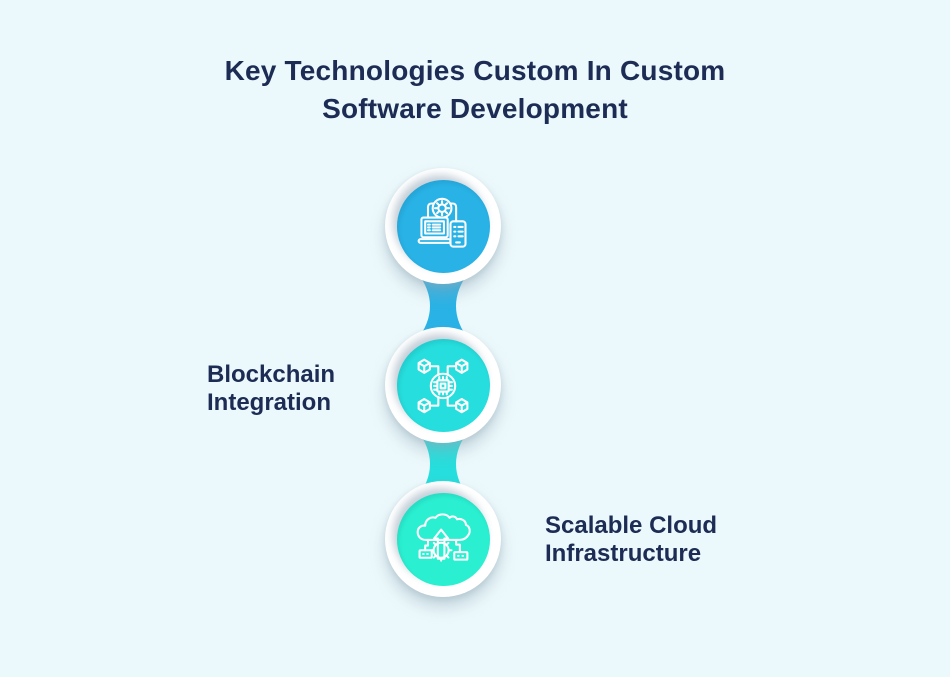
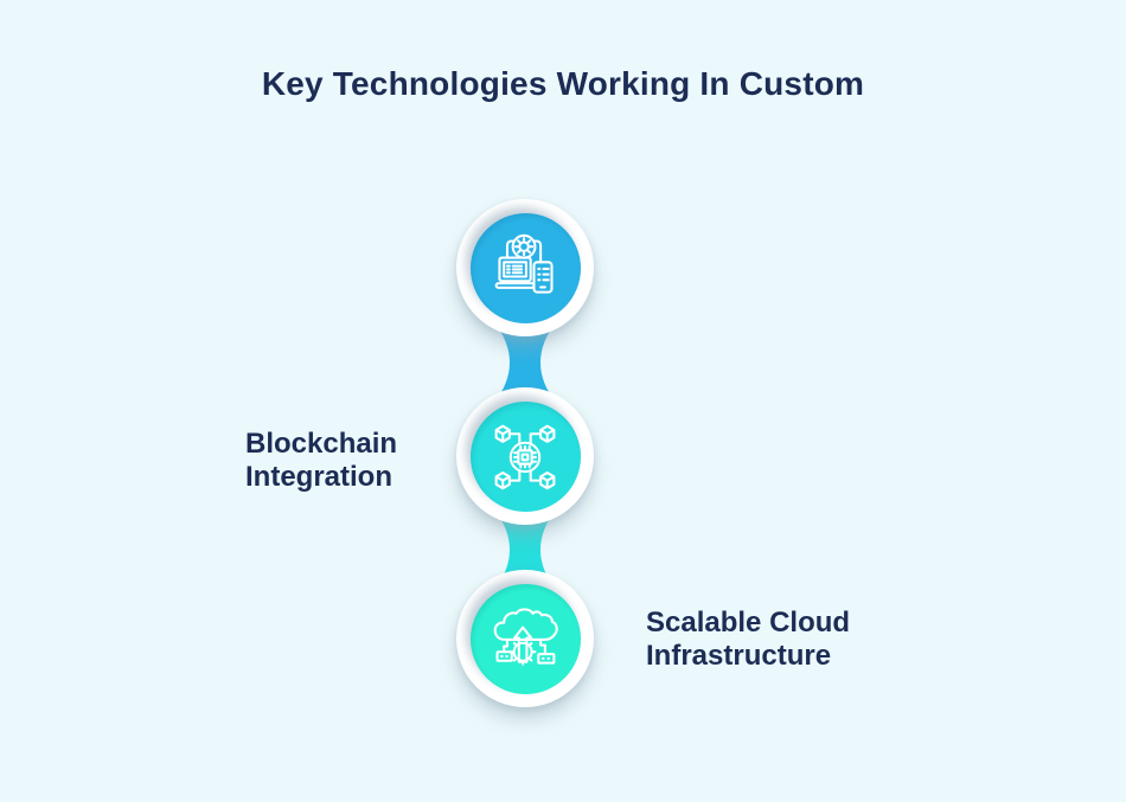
- Key Technologies Custom In Custom
+ Key Technologies Working In Custom
- Software Development
  Blockchain Integration
  Scalable Cloud Infrastructure
